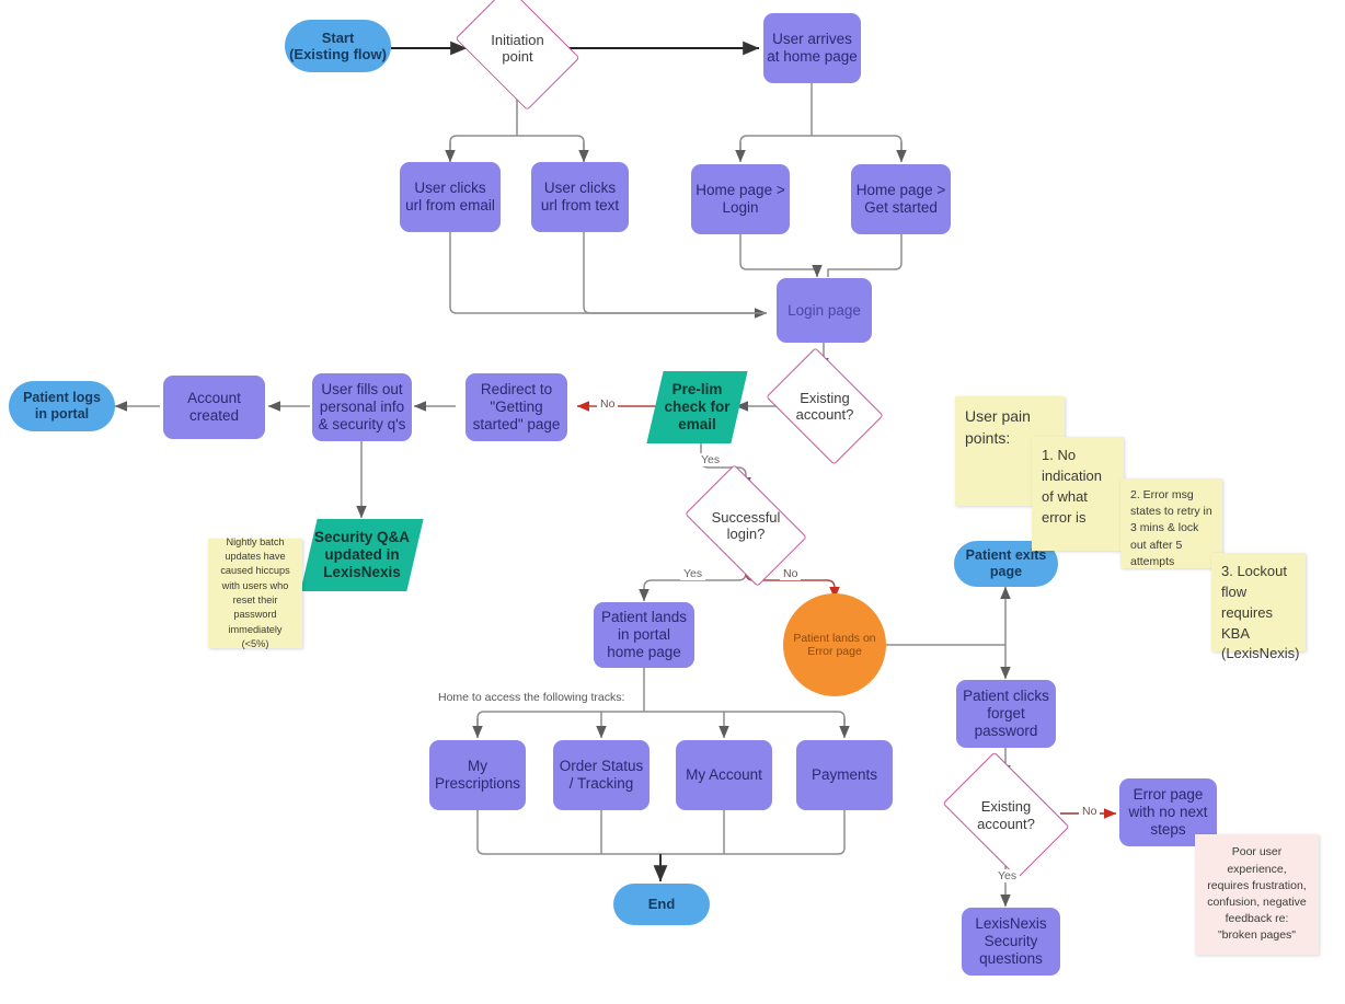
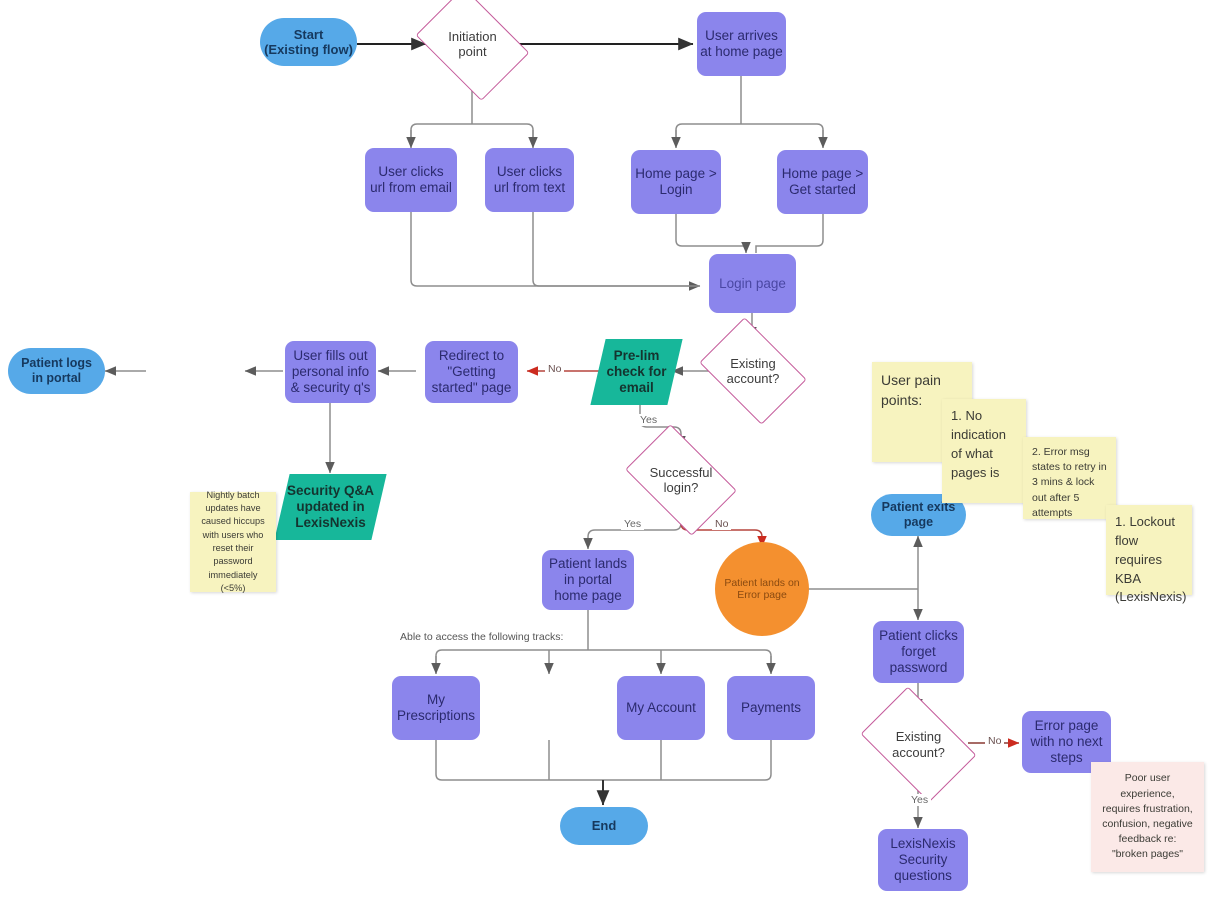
  Start
  (Existing flow)
  Initiation
  point
  User arrives
  at home page
  User clicks
  url from email
  User clicks
  url from text
  Home page >
  Login
  Home page >
  Get started
  Login page
  Existing
  account?
  Pre-lim
  check for
  email
  Redirect to
  "Getting
  started" page
  User fills out
  personal info
  & security q's
- Account
- created
  Patient logs
  in portal
  Security Q&A
  updated in
  LexisNexis
  Successful
  login?
  Patient lands
  in portal
  home page
  Patient lands on
  Error page
  My
  Prescriptions
- Order Status
- / Tracking
  My Account
  Payments
  End
  Patient exits
  page
  Patient clicks
  forget
  password
  Existing
  account?
  Error page
  with no next
  steps
  LexisNexis
  Security
  questions
  No
  Yes
  Yes
  No
  No
  Yes
- Home to access the following tracks:
+ Able to access the following tracks:
  Nightly batch updates have caused hiccups with users who reset their password immediately (<5%)
  User pain points:
- 1. No indication of what error is
+ 1. No indication of what pages is
  2. Error msg states to retry in 3 mins & lock out after 5 attempts
- 3. Lockout flow requires KBA (LexisNexis)
+ 1. Lockout flow requires KBA (LexisNexis)
  Poor user experience, requires frustration, confusion, negative feedback re: "broken pages"
